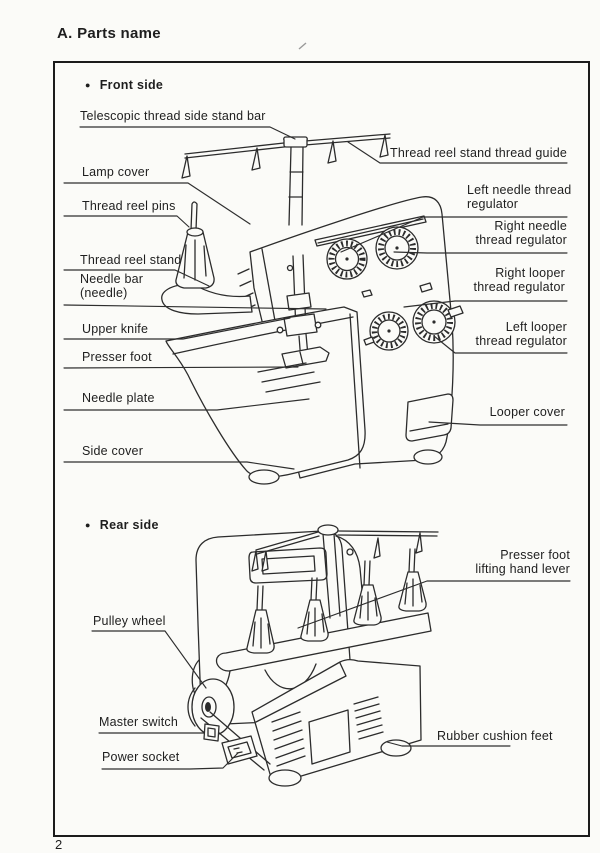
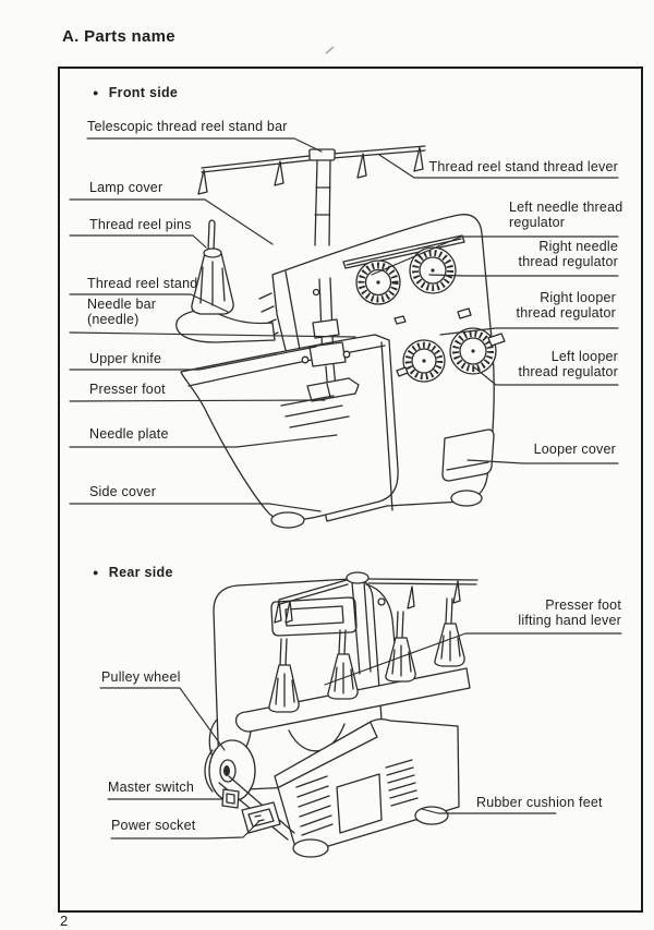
  A. Parts name
  ● Front side
- Telescopic thread side stand bar
+ Telescopic thread reel stand bar
- Thread reel stand thread guide
+ Thread reel stand thread lever
  Lamp cover
  Thread reel pins
  Thread reel stand
  Needle bar
  (needle)
  Upper knife
  Presser foot
  Needle plate
  Side cover
  Left needle thread
  regulator
  Right needle
  thread regulator
  Right looper
  thread regulator
  Left looper
  thread regulator
  Looper cover
  ● Rear side
  Presser foot
  lifting hand lever
  Pulley wheel
  Master switch
  Power socket
  Rubber cushion feet
  2
